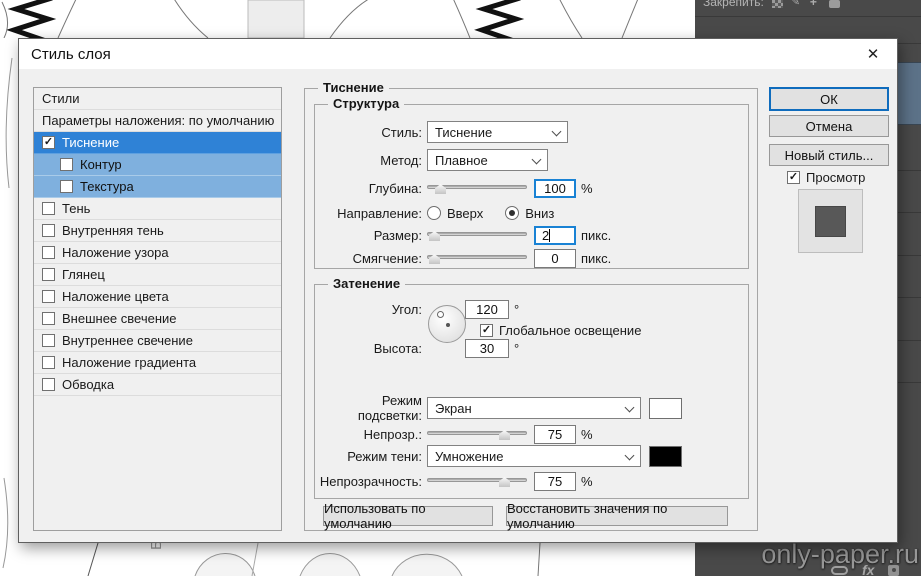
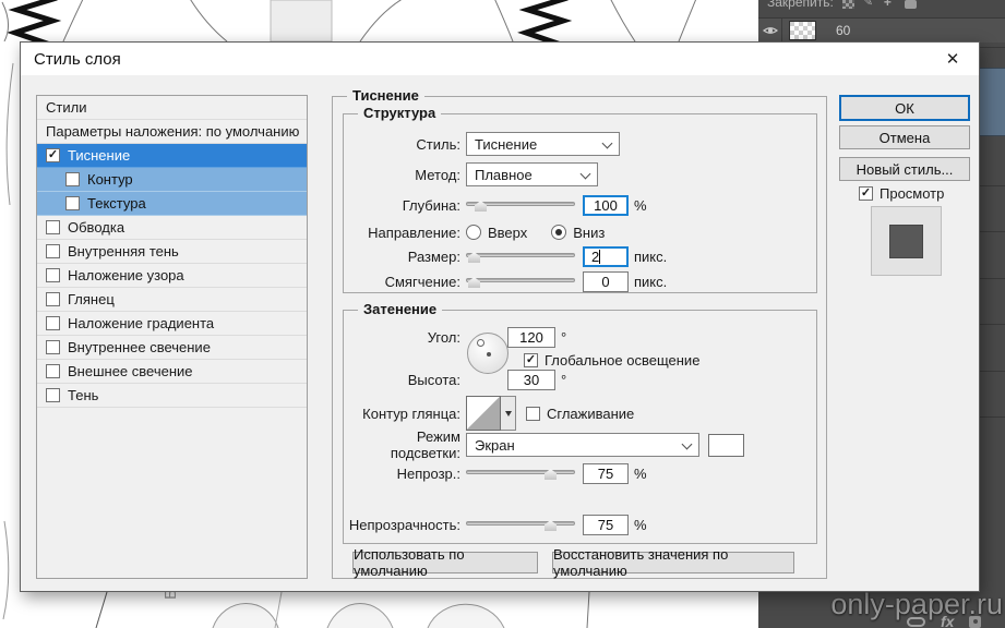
  Закрепить:
  ✎
  +
+ 60
  fx
  only-paper.ru
  Стиль слоя
  ✕
  Стили
  Параметры наложения: по умолчанию
  Тиснение
  Контур
  Текстура
- Тень
+ Обводка
  Внутренняя тень
  Наложение узора
  Глянец
- Наложение цвета
- Внешнее свечение
+ Наложение градиента
  Внутреннее свечение
- Наложение градиента
+ Внешнее свечение
- Обводка
+ Тень
  Тиснение
  Структура
  Стиль:
  Тиснение
  Метод:
  Плавное
  Глубина:
  100
  %
  Направление:
  Вверх
  Вниз
  Размер:
  2
  пикс.
  Смягчение:
  0
  пикс.
  Затенение
  Угол:
  120
  °
  Глобальное освещение
  Высота:
  30
  °
+ Контур глянца:
+ Сглаживание
  Режим подсветки:
  Экран
  Непрозр.:
  75
  %
- Режим тени:
- Умножение
  Непрозрачность:
  75
  %
  Использовать по умолчанию
  Восстановить значения по умолчанию
  ОК
  Отмена
  Новый стиль...
  Просмотр
